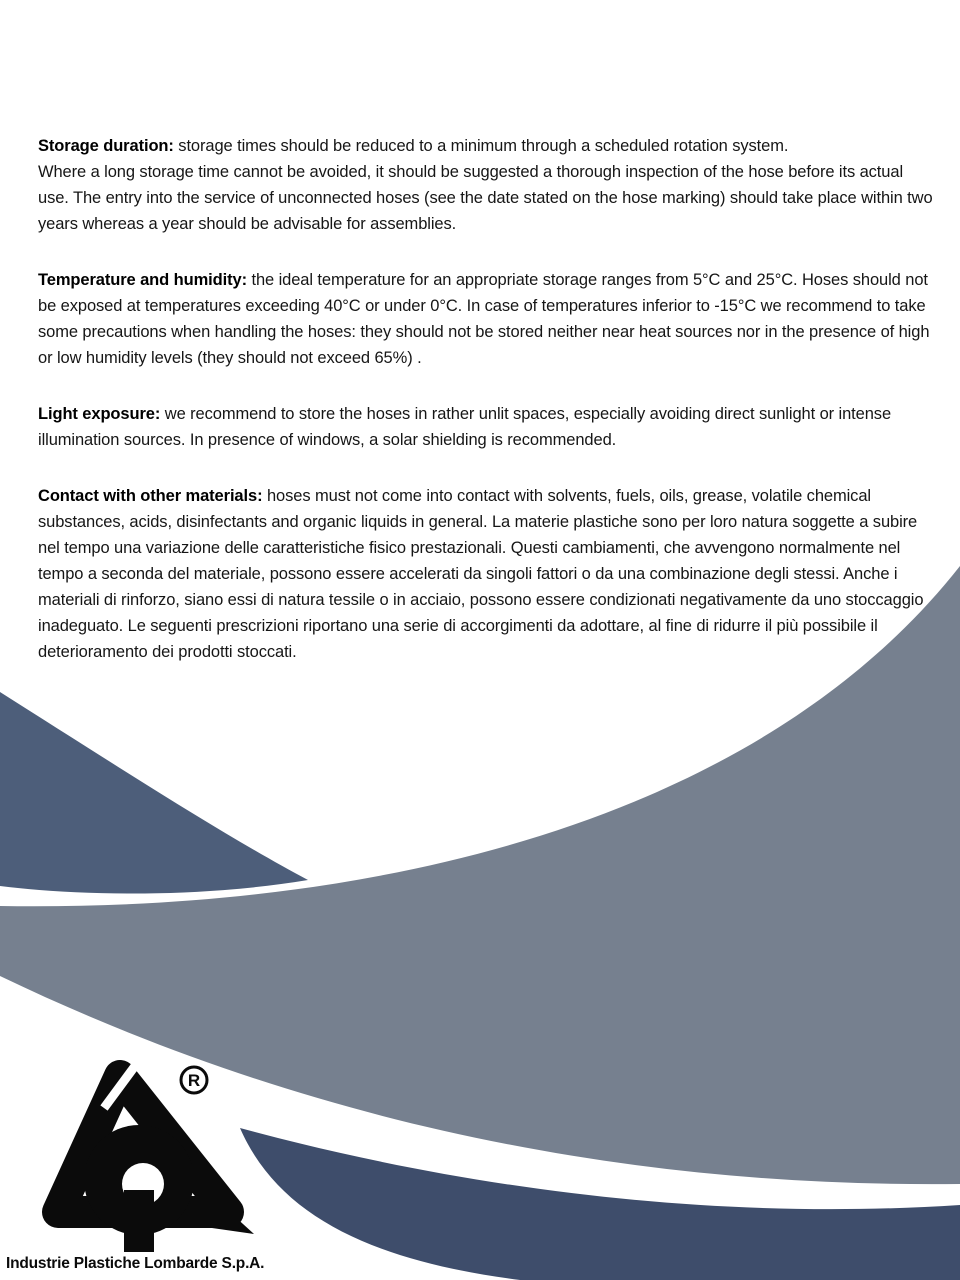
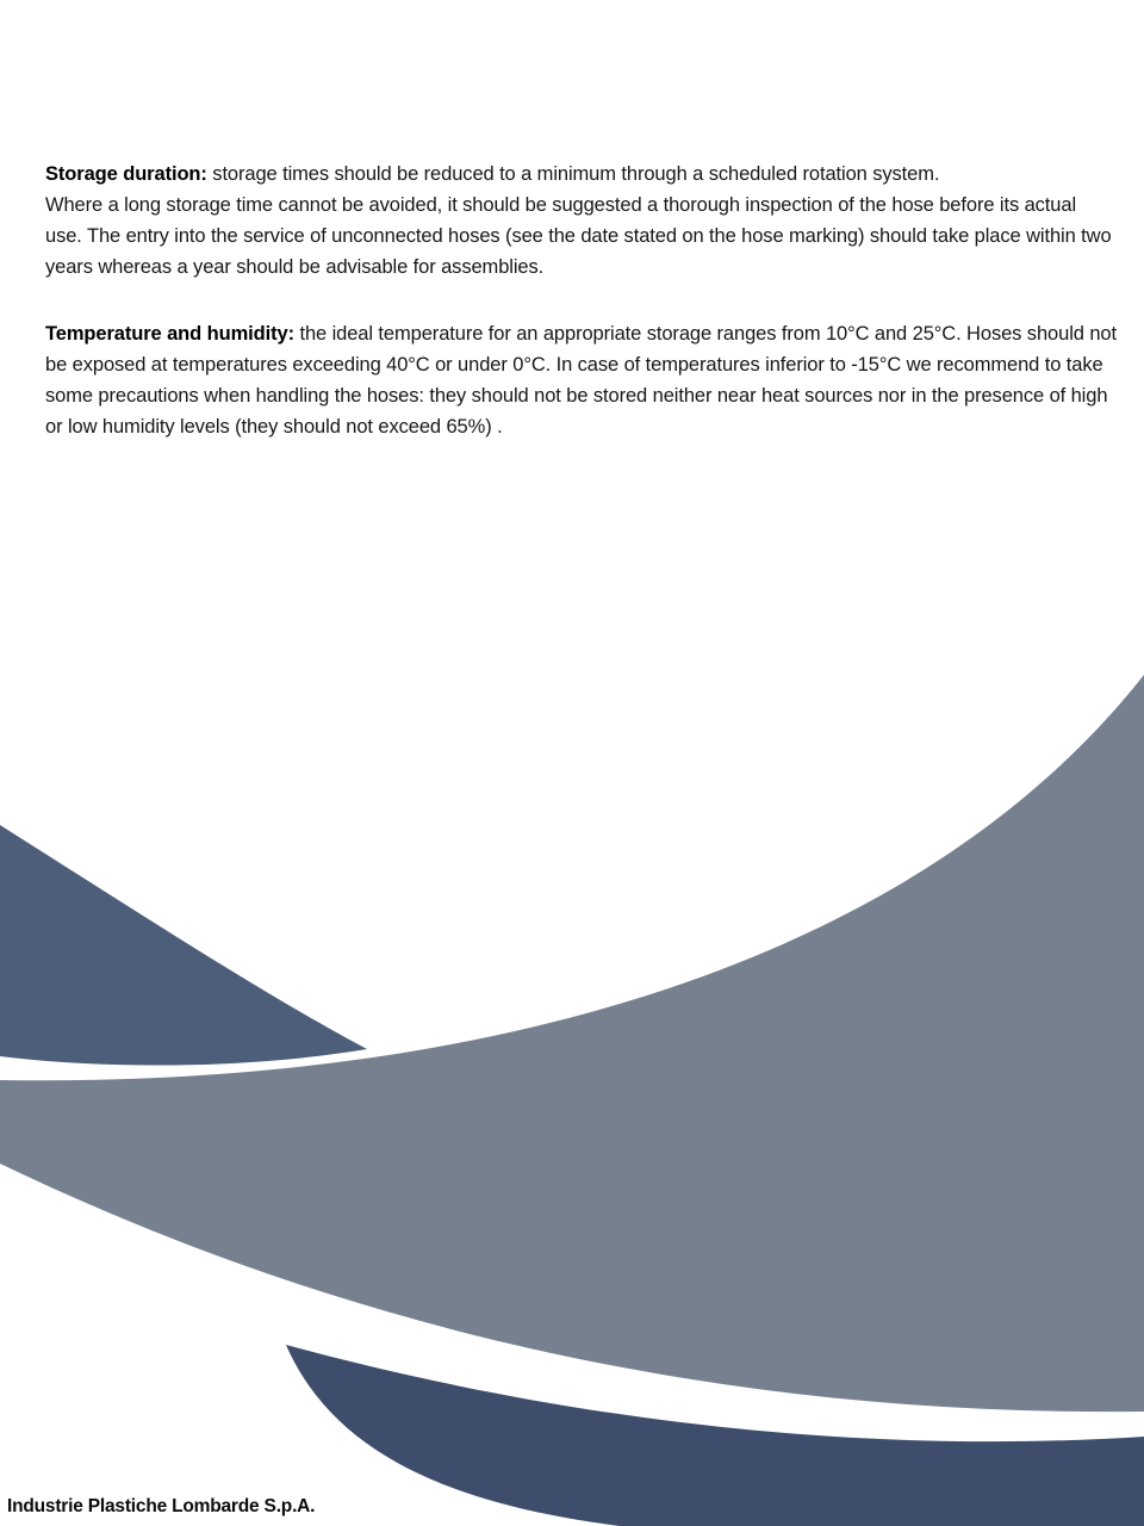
  Storage duration: storage times should be reduced to a minimum through a scheduled rotation system.
  Where a long storage time cannot be avoided, it should be suggested a thorough inspection of the hose before its actual use. The entry into the service of unconnected hoses (see the date stated on the hose marking) should take place within two years whereas a year should be advisable for assemblies.
- Temperature and humidity: the ideal temperature for an appropriate storage ranges from 5°C and 25°C. Hoses should not be exposed at temperatures exceeding 40°C or under 0°C. In case of temperatures inferior to -15°C we recommend to take some precautions when handling the hoses: they should not be stored neither near heat sources nor in the presence of high or low humidity levels (they should not exceed 65%) .
+ Temperature and humidity: the ideal temperature for an appropriate storage ranges from 10°C and 25°C. Hoses should not be exposed at temperatures exceeding 40°C or under 0°C. In case of temperatures inferior to -15°C we recommend to take some precautions when handling the hoses: they should not be stored neither near heat sources nor in the presence of high or low humidity levels (they should not exceed 65%) .
- Light exposure: we recommend to store the hoses in rather unlit spaces, especially avoiding direct sunlight or intense illumination sources. In presence of windows, a solar shielding is recommended.
- Contact with other materials: hoses must not come into contact with solvents, fuels, oils, grease, volatile chemical substances, acids, disinfectants and organic liquids in general. La materie plastiche sono per loro natura soggette a subire nel tempo una variazione delle caratteristiche fisico prestazionali. Questi cambiamenti, che avvengono normalmente nel tempo a seconda del materiale, possono essere accelerati da singoli fattori o da una combinazione degli stessi. Anche i materiali di rinforzo, siano essi di natura tessile o in acciaio, possono essere condizionati negativamente da uno stoccaggio inadeguato. Le seguenti prescrizioni riportano una serie di accorgimenti da adottare, al fine di ridurre il più possibile il deterioramento dei prodotti stoccati.
- R
  Industrie Plastiche Lombarde S.p.A.
